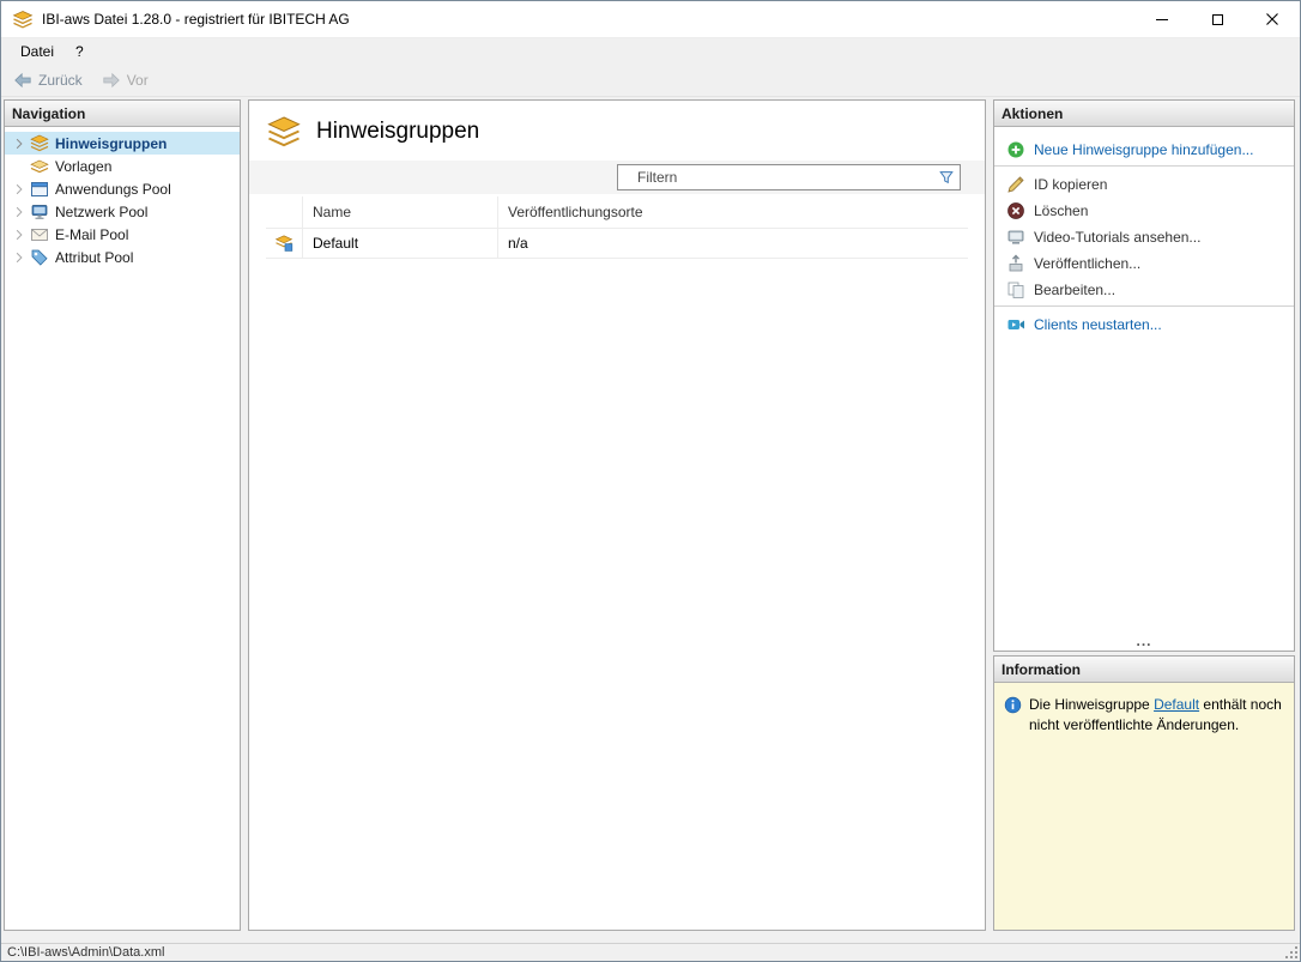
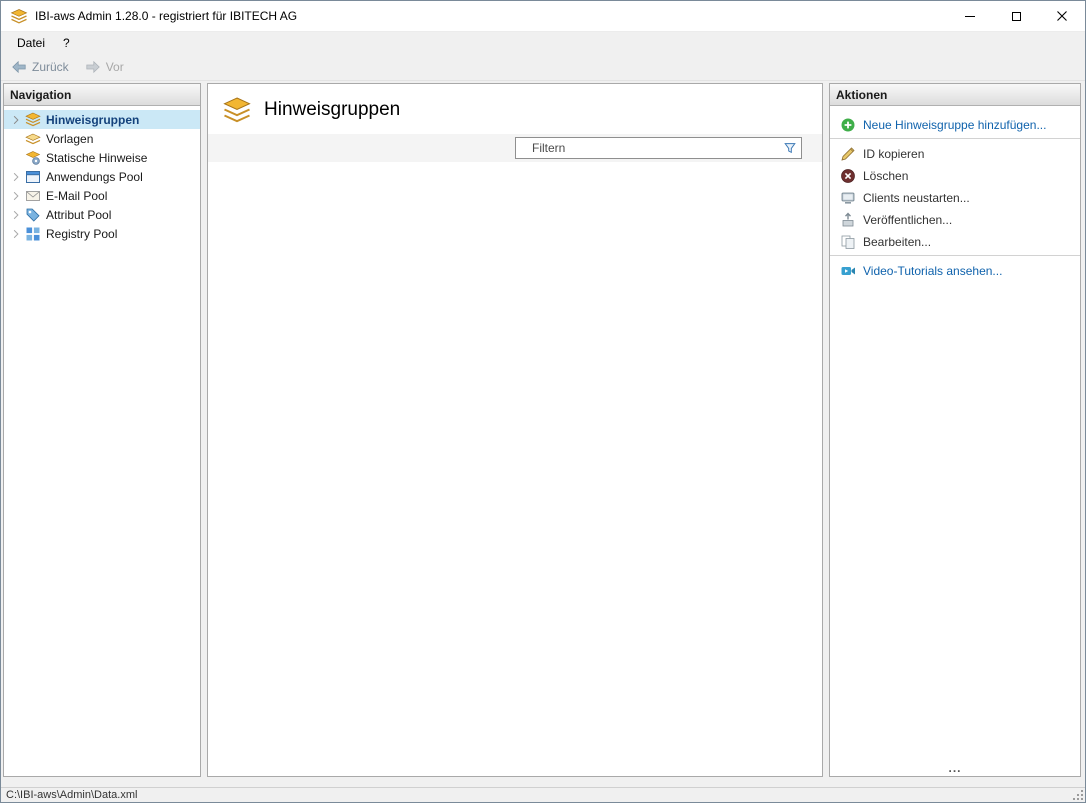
- IBI-aws Datei 1.28.0 - registriert für IBITECH AG
+ IBI-aws Admin 1.28.0 - registriert für IBITECH AG
  Datei
  ?
  Zurück
  Vor
  Navigation
  Hinweisgruppen
  Vorlagen
+ Statische Hinweise
  Anwendungs Pool
- Netzwerk Pool
  E-Mail Pool
  Attribut Pool
+ Registry Pool
  Hinweisgruppen
  Filtern
- Name
- Veröffentlichungsorte
- Default
- n/a
  Aktionen
  Neue Hinweisgruppe hinzufügen...
  ID kopieren
  Löschen
- Video-Tutorials ansehen...
+ Clients neustarten...
  Veröffentlichen...
  Bearbeiten...
- Clients neustarten...
+ Video-Tutorials ansehen...
  ...
- Information
- Die Hinweisgruppe Default enthält noch nicht veröffentlichte Änderungen.
  C:\IBI-aws\Admin\Data.xml
